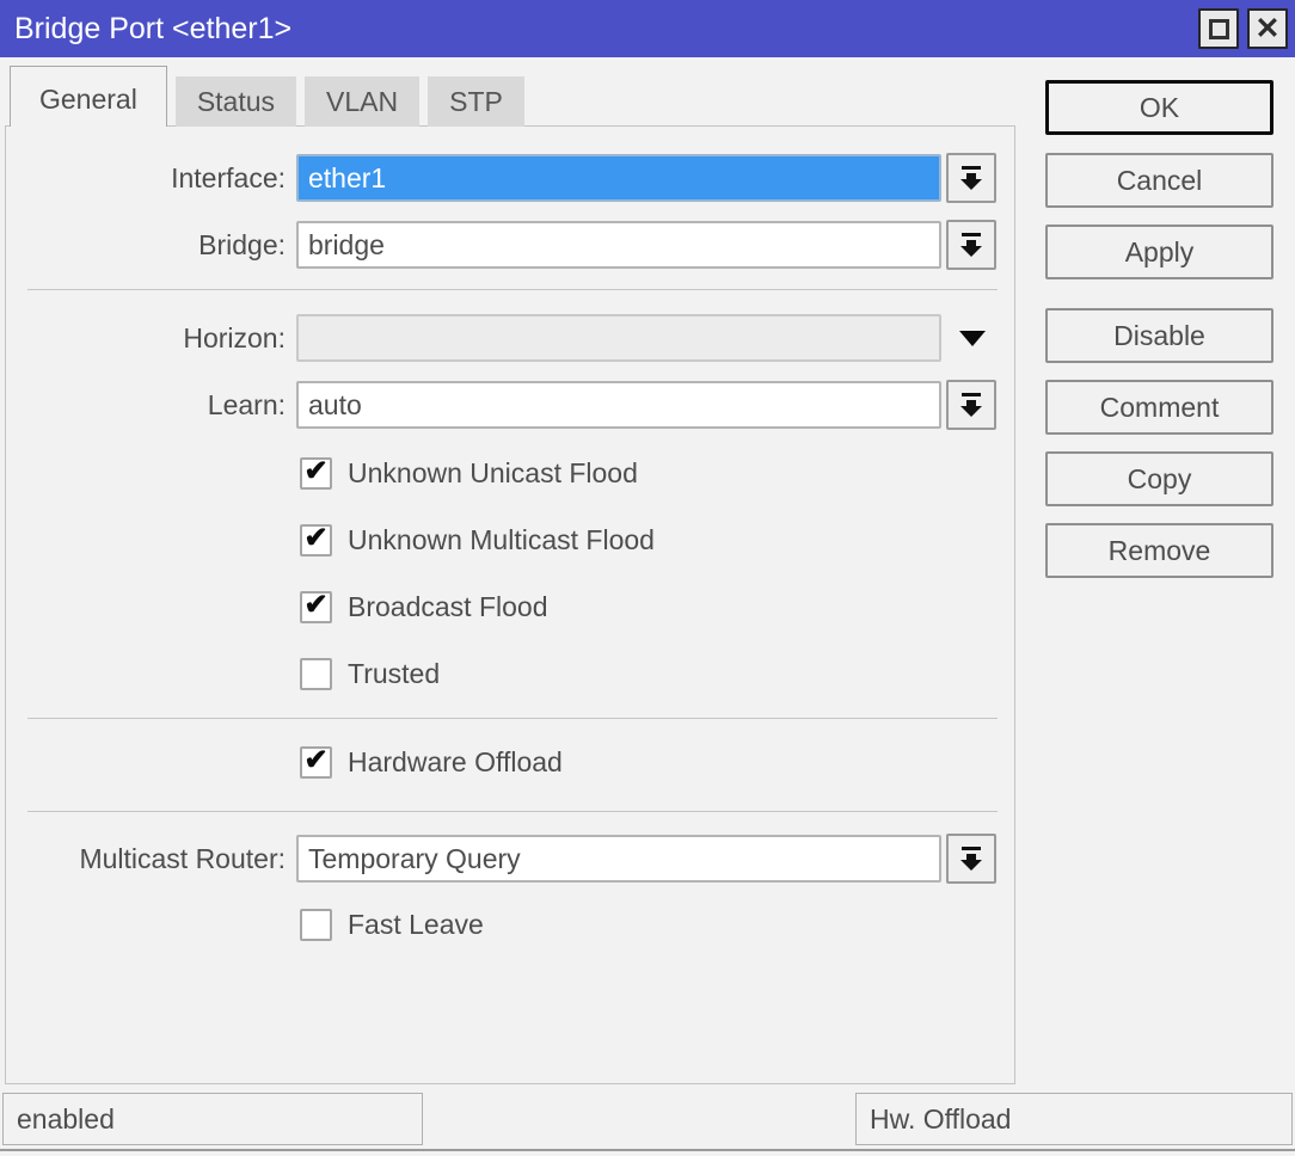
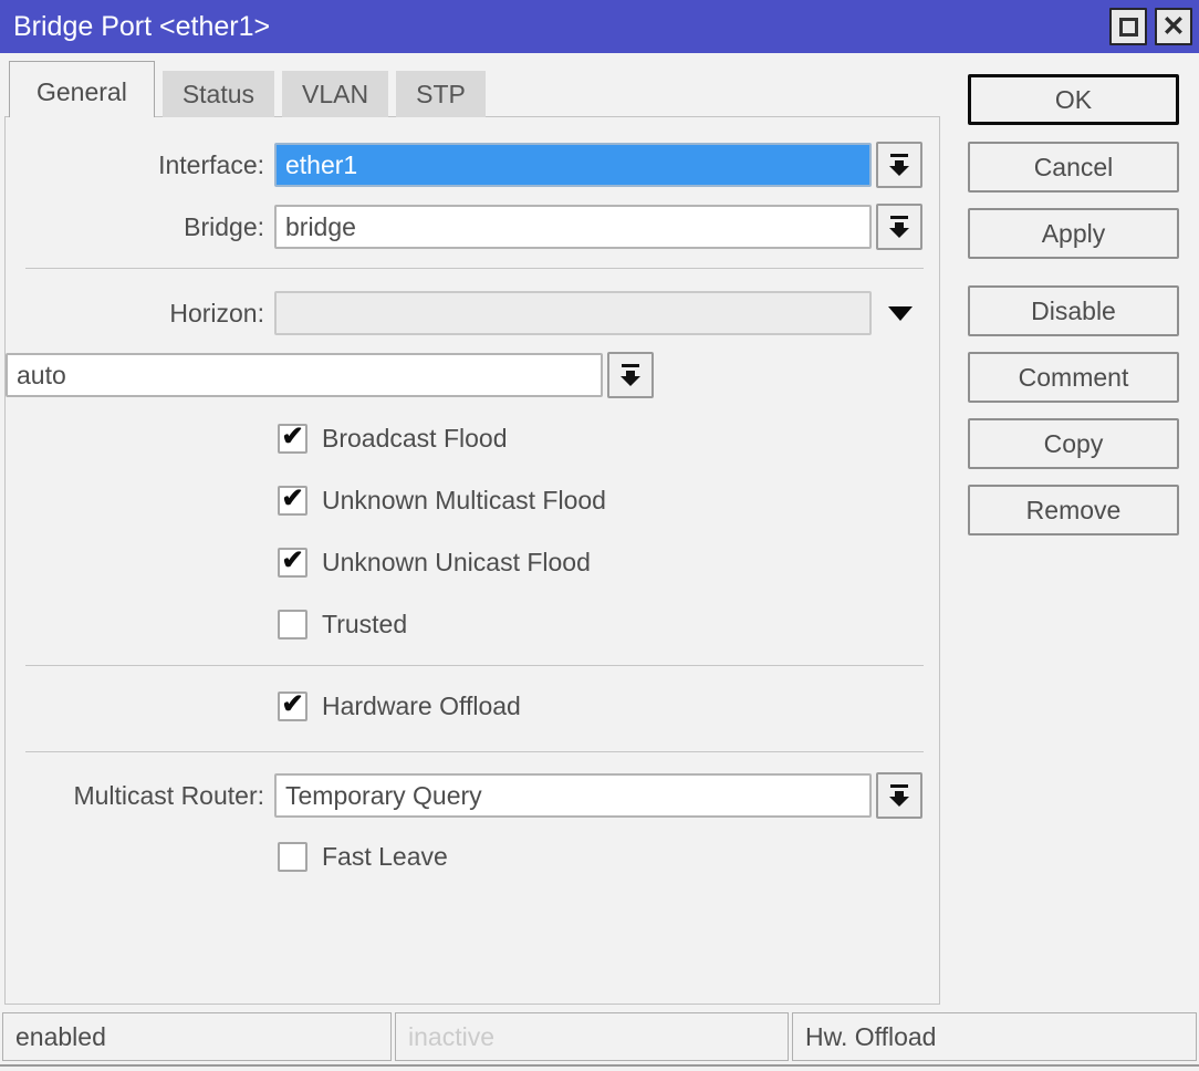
  Bridge Port <ether1>
  ✕
  General
  Status
  VLAN
  STP
  Interface:
  ether1
  Bridge:
  bridge
  Horizon:
- Learn:
  auto
  ✔
- Unknown Unicast Flood
+ Broadcast Flood
  ✔
  Unknown Multicast Flood
  ✔
- Broadcast Flood
+ Unknown Unicast Flood
  Trusted
  ✔
  Hardware Offload
  Multicast Router:
  Temporary Query
  Fast Leave
  OK
  Cancel
  Apply
  Disable
  Comment
  Copy
  Remove
  enabled
+ inactive
  Hw. Offload
